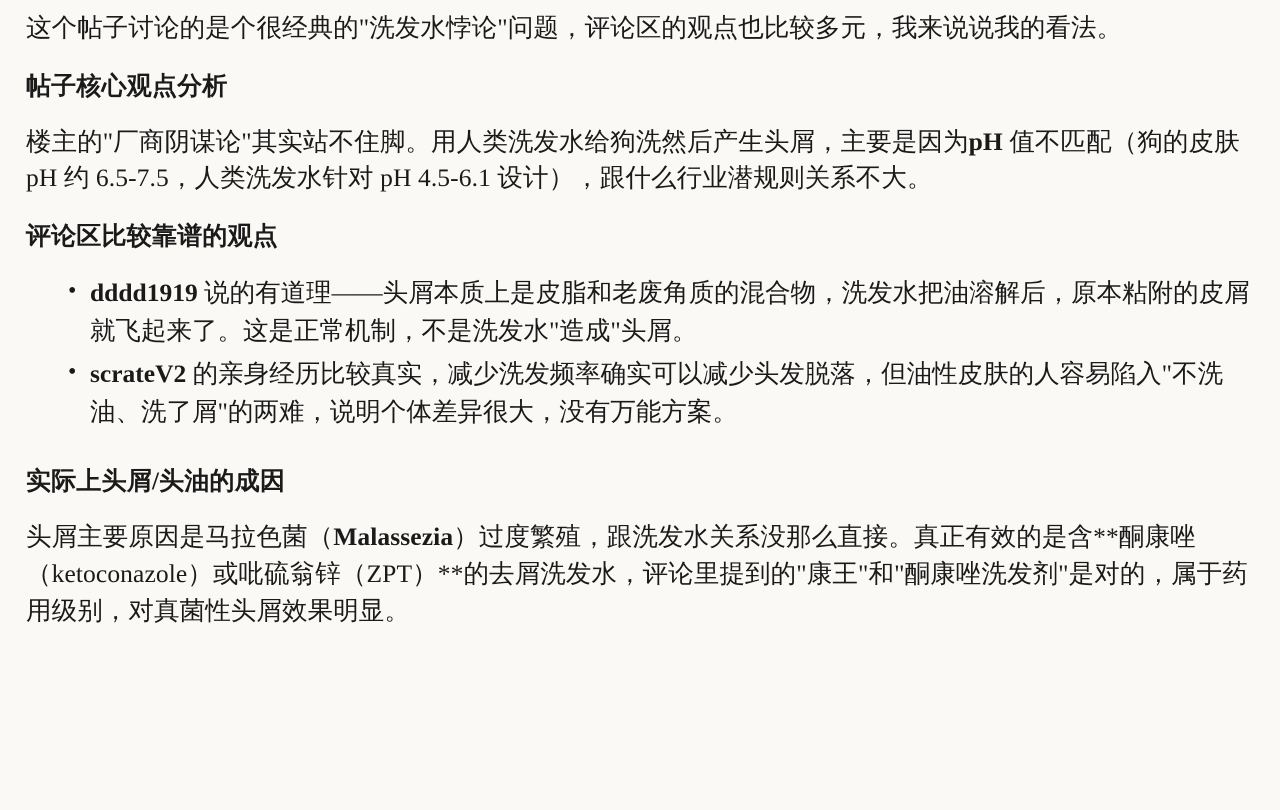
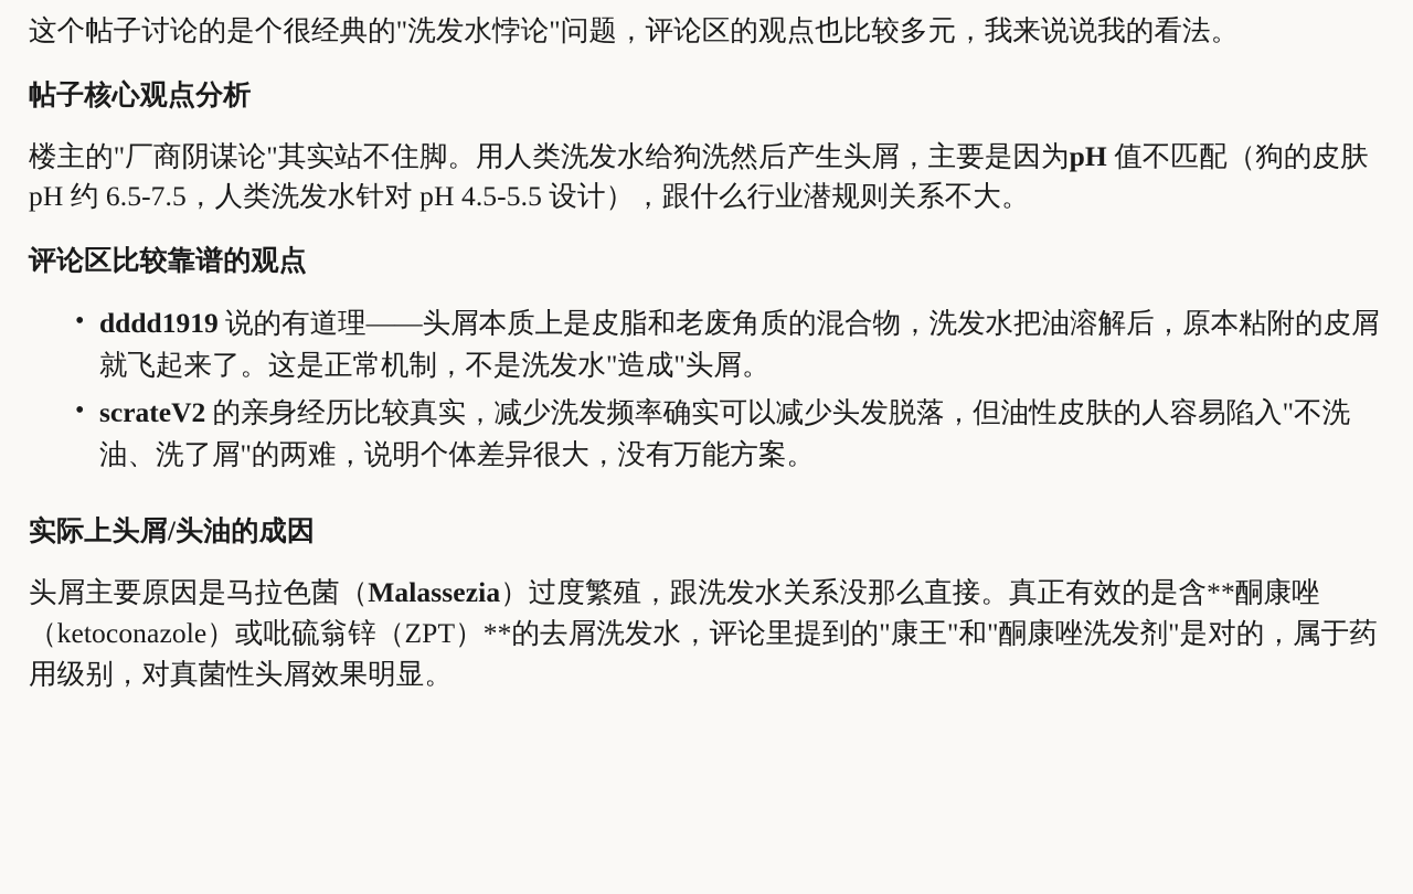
  这个帖子讨论的是个很经典的"洗发水悖论"问题，评论区的观点也比较多元，我来说说我的看法。
  帖子核心观点分析
- 楼主的"厂商阴谋论"其实站不住脚。用人类洗发水给狗洗然后产生头屑，主要是因为pH 值不匹配（狗的皮肤 pH 约 6.5-7.5，人类洗发水针对 pH 4.5-6.1 设计），跟什么行业潜规则关系不大。
+ 楼主的"厂商阴谋论"其实站不住脚。用人类洗发水给狗洗然后产生头屑，主要是因为pH 值不匹配（狗的皮肤 pH 约 6.5-7.5，人类洗发水针对 pH 4.5-5.5 设计），跟什么行业潜规则关系不大。
  评论区比较靠谱的观点
  dddd1919 说的有道理——头屑本质上是皮脂和老废角质的混合物，洗发水把油溶解后，原本粘附的皮屑就飞起来了。这是正常机制，不是洗发水"造成"头屑。
  scrateV2 的亲身经历比较真实，减少洗发频率确实可以减少头发脱落，但油性皮肤的人容易陷入"不洗油、洗了屑"的两难，说明个体差异很大，没有万能方案。
  实际上头屑/头油的成因
  头屑主要原因是马拉色菌（Malassezia）过度繁殖，跟洗发水关系没那么直接。真正有效的是含**酮康唑（ketoconazole）或吡硫翁锌（ZPT）**的去屑洗发水，评论里提到的"康王"和"酮康唑洗发剂"是对的，属于药用级别，对真菌性头屑效果明显。
